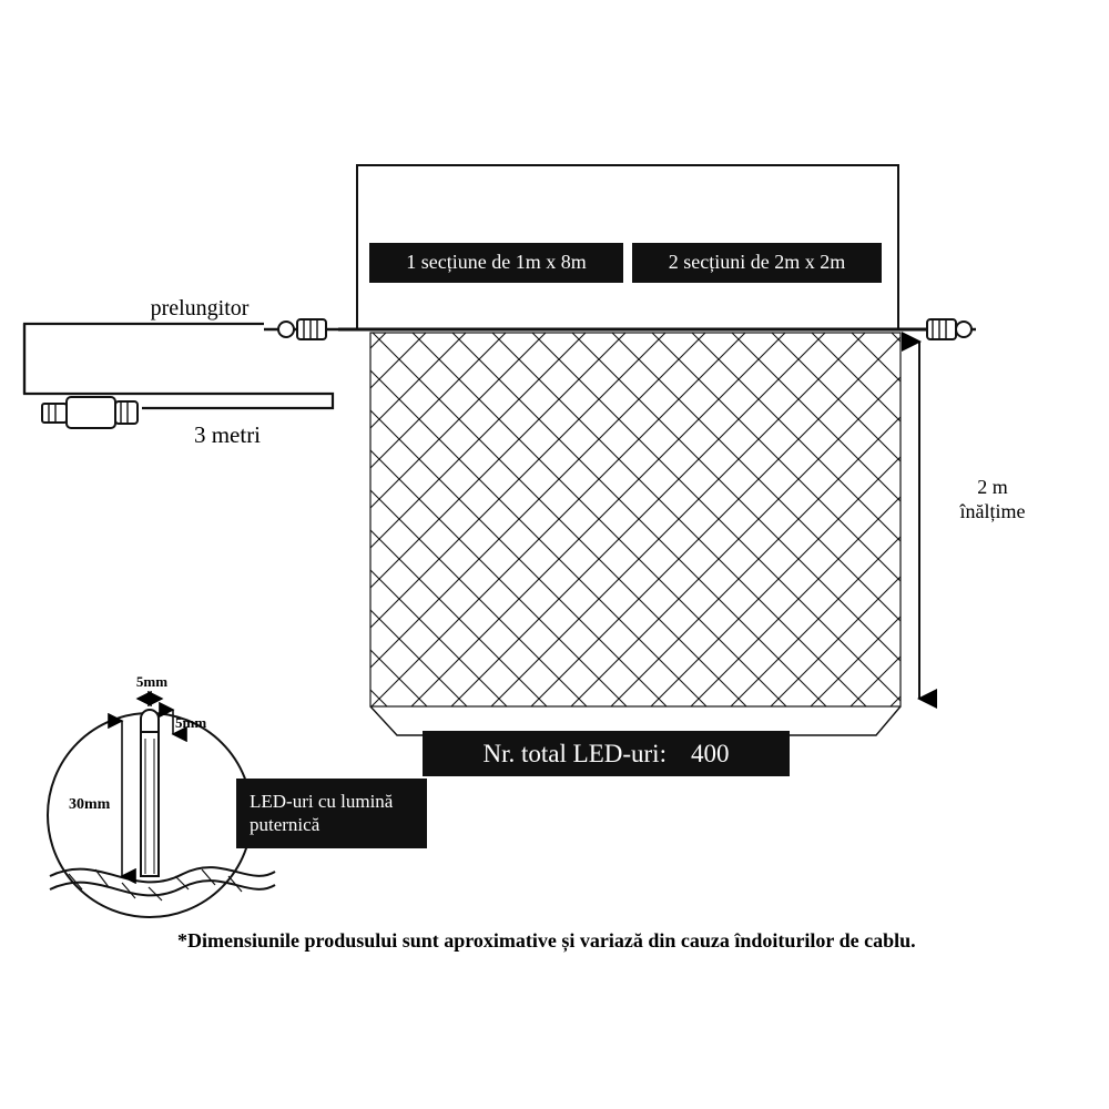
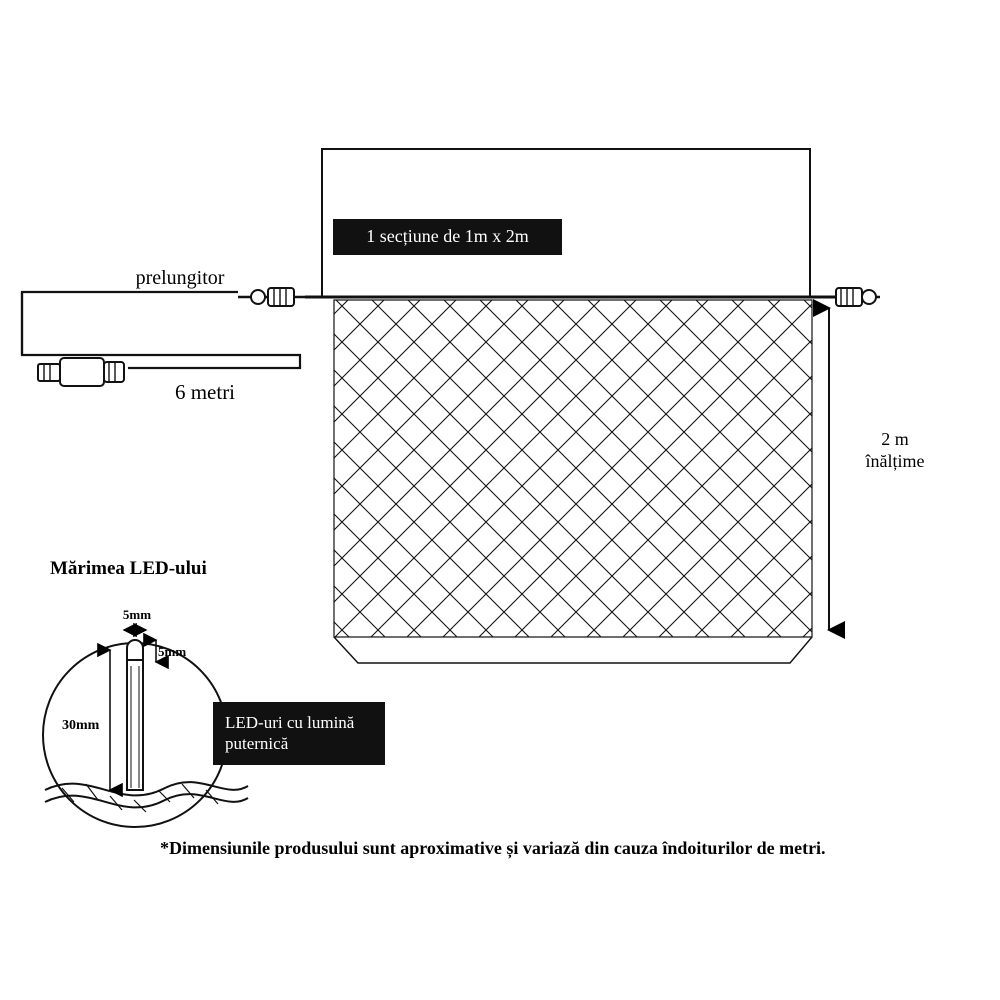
- 1 secțiune de 1m x 8m
+ 1 secțiune de 1m x 2m
- 2 secțiuni de 2m x 2m
- Nr. total LED-uri:
- 400
  LED-uri cu lumină
  puternică
  prelungitor
- 3 metri
+ 6 metri
  2 m
  înălțime
+ Mărimea LED-ului
  5mm
  5mm
  30mm
- *Dimensiunile produsului sunt aproximative și variază din cauza îndoiturilor de cablu.
+ *Dimensiunile produsului sunt aproximative și variază din cauza îndoiturilor de metri.
